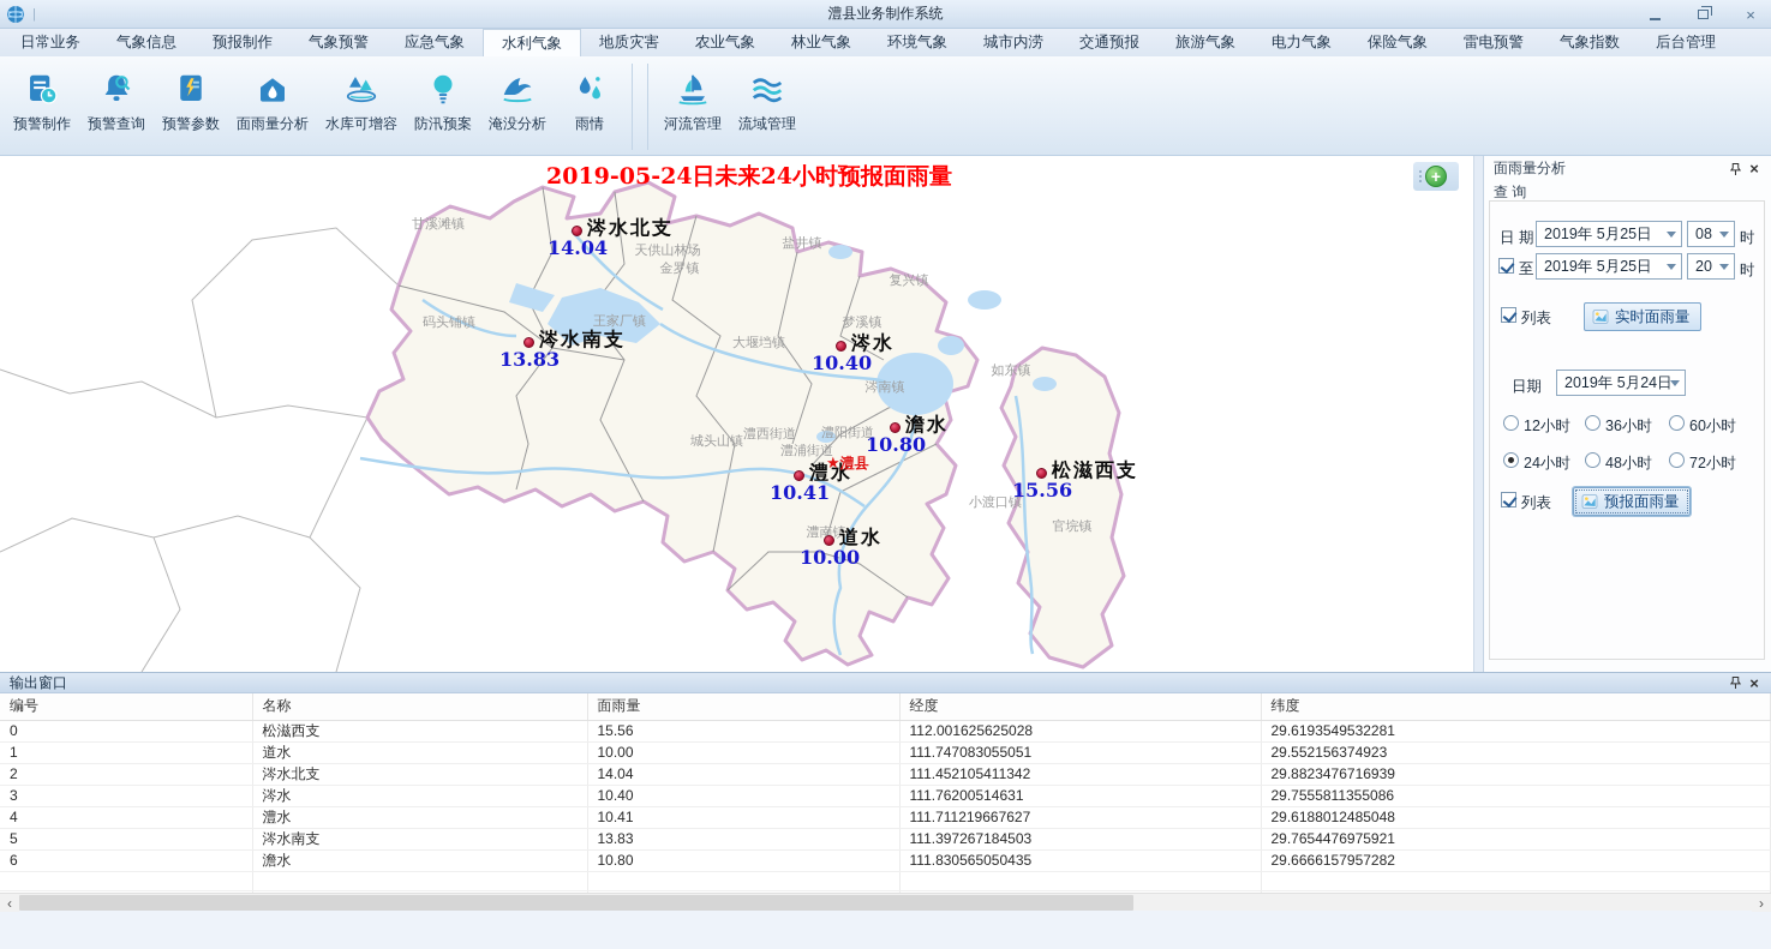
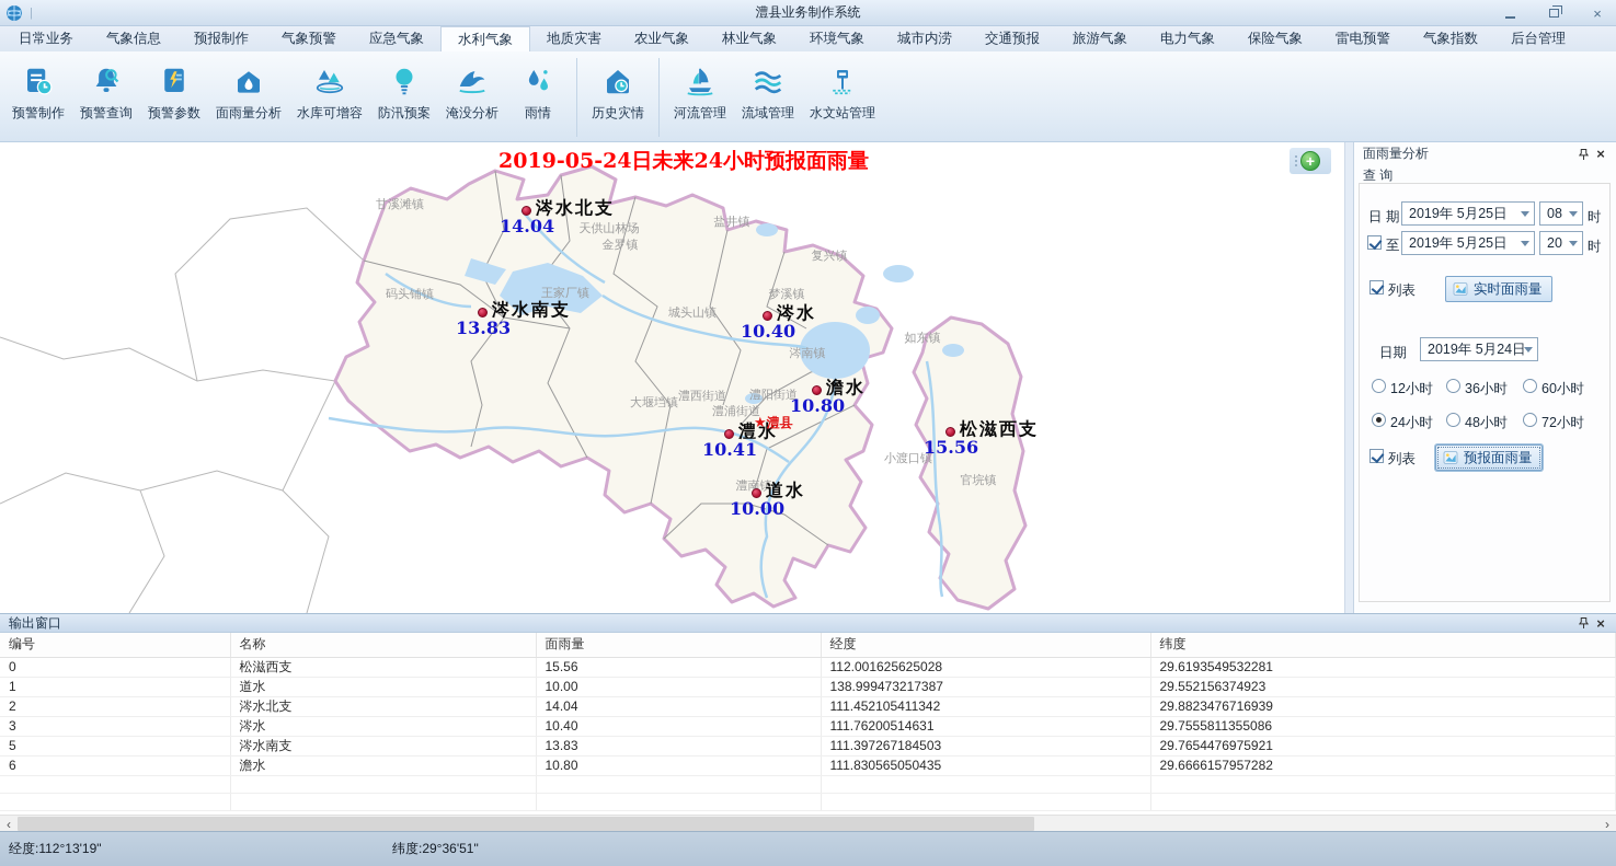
  |
  澧县业务制作系统
  ×
  日常业务
  气象信息
  预报制作
  气象预警
  应急气象
  水利气象
  地质灾害
  农业气象
  林业气象
  环境气象
  城市内涝
  交通预报
  旅游气象
  电力气象
  保险气象
  雷电预警
  气象指数
  后台管理
  预警制作
  预警查询
  预警参数
  面雨量分析
  水库可增容
  防汛预案
  淹没分析
  雨情
+ 历史灾情
  河流管理
  流域管理
+ 水文站管理
  甘溪滩镇
  盐井镇
  天供山林场
  金罗镇
  复兴镇
  码头铺镇
  王家厂镇
  梦溪镇
- 大堰垱镇
+ 城头山镇
  涔南镇
  如东镇
- 城头山镇
+ 大堰垱镇
  澧西街道
  澧阳街道
  澧浦街道
  小渡口镇
  官垸镇
  澧南镇
  涔水北支
  14.04
  涔水南支
  13.83
  涔水
  10.40
  澹水
  10.80
  澧水
  10.41
  道水
  10.00
  松滋西支
  15.56
  ★澧县
  2019-05-24日未来24小时预报面雨量
  +
  面雨量分析
  ×
  查 询
  日 期
  2019年 5月25日
  08
  时
  至
  2019年 5月25日
  20
  时
  列表
  实时面雨量
  日期
  2019年 5月24日
  12小时
  36小时
  60小时
  24小时
  48小时
  72小时
  列表
  预报面雨量
  输出窗口
  ×
  编号	名称	面雨量	经度	纬度
  0	松滋西支	15.56	112.001625625028	29.6193549532281
- 1	道水	10.00	111.747083055051	29.552156374923
+ 1	道水	10.00	138.999473217387	29.552156374923
  2	涔水北支	14.04	111.452105411342	29.8823476716939
  3	涔水	10.40	111.76200514631	29.7555811355086
- 4	澧水	10.41	111.711219667627	29.6188012485048
  5	涔水南支	13.83	111.397267184503	29.7654476975921
  6	澹水	10.80	111.830565050435	29.6666157957282
  ‹
  ›
+ 经度:112°13'19"
+ 纬度:29°36'51"
